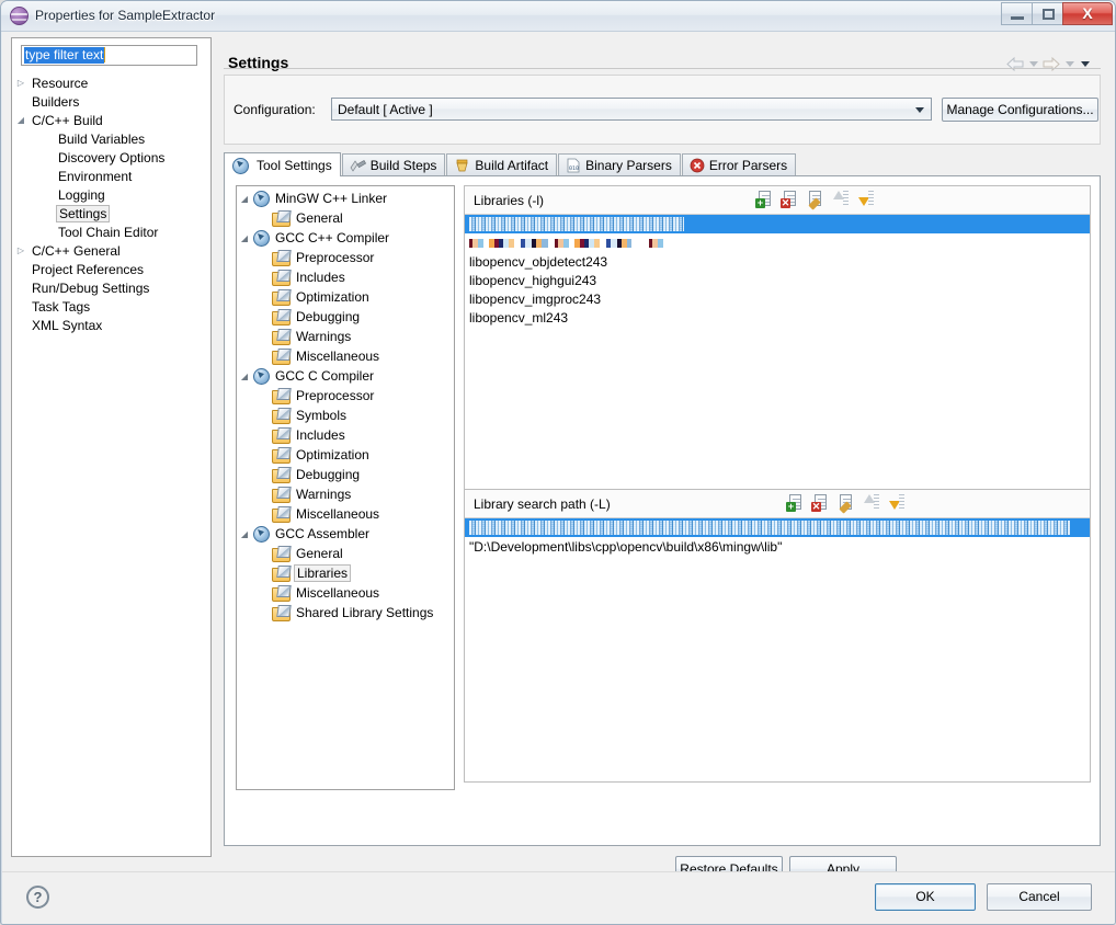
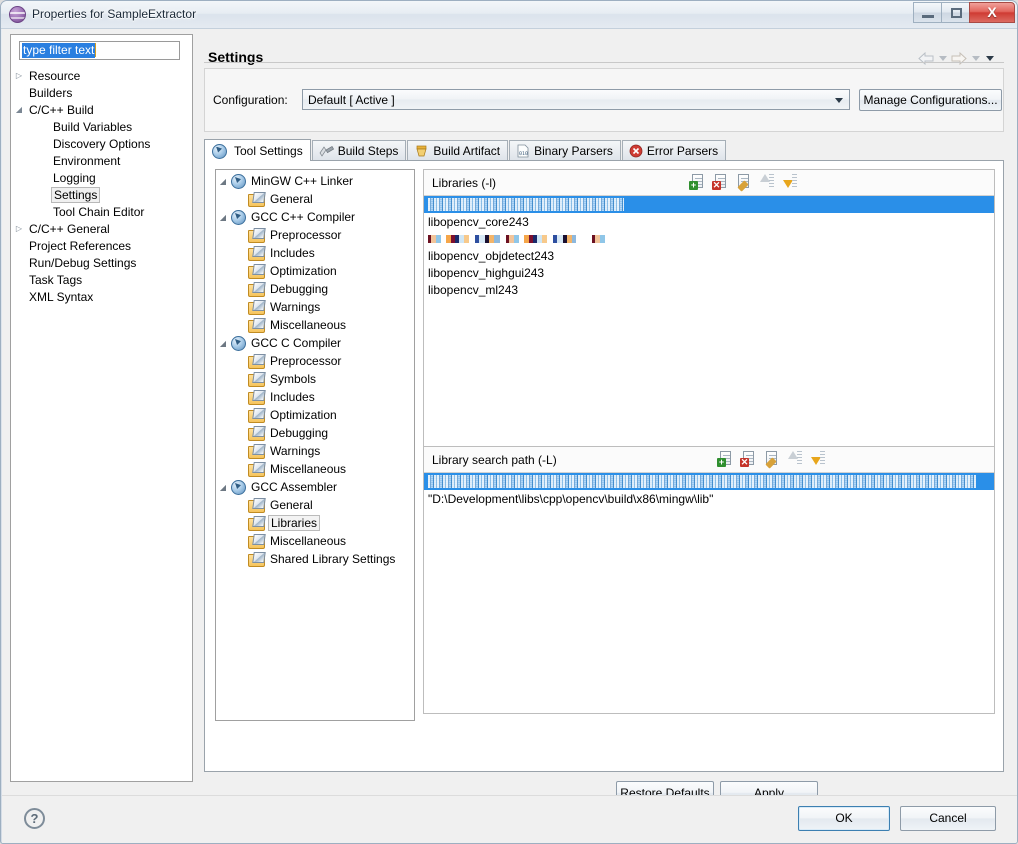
  Properties for SampleExtractor
  X
  type filter text
  ▷
  Resource
  Builders
  ◢
  C/C++ Build
  Build Variables
  Discovery Options
  Environment
  Logging
  Settings
  Tool Chain Editor
  ▷
  C/C++ General
  Project References
  Run/Debug Settings
  Task Tags
  XML Syntax
  Settings
  Configuration:
  Default [ Active ]
  Manage Configurations...
  Tool Settings
  Build Steps
  Build Artifact
  Binary Parsers
  Error Parsers
  ◢
  MinGW C++ Linker
  General
  ◢
  GCC C++ Compiler
  Preprocessor
  Includes
  Optimization
  Debugging
  Warnings
  Miscellaneous
  ◢
  GCC C Compiler
  Preprocessor
  Symbols
  Includes
  Optimization
  Debugging
  Warnings
  Miscellaneous
  ◢
  GCC Assembler
  General
  Libraries
  Miscellaneous
  Shared Library Settings
  Libraries (-l)
  +
  ✕
+ libopencv_core243
  libopencv_objdetect243
  libopencv_highgui243
- libopencv_imgproc243
  libopencv_ml243
  Library search path (-L)
  +
  ✕
  "D:\Development\libs\cpp\opencv\build\x86\mingw\lib"
  Restore Defaults
  Apply
  ?
  OK
  Cancel
